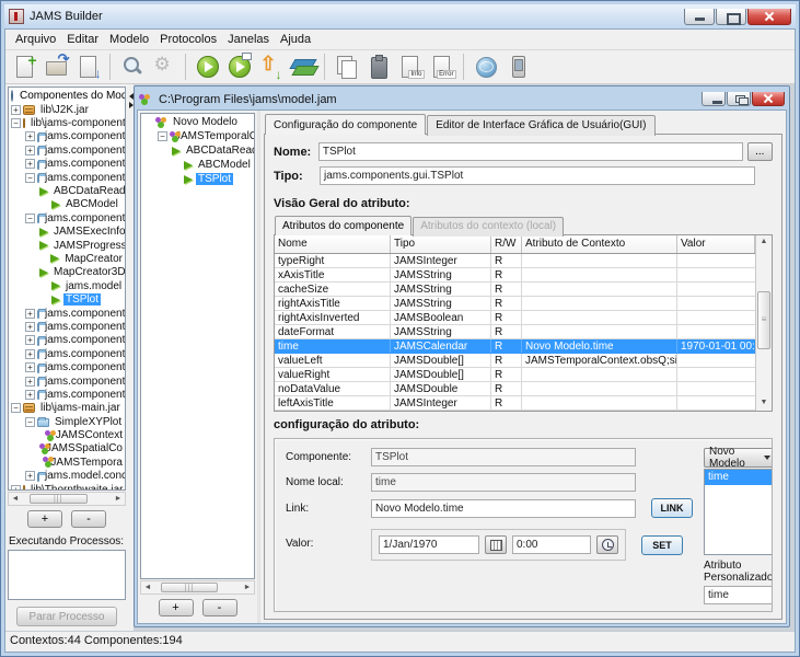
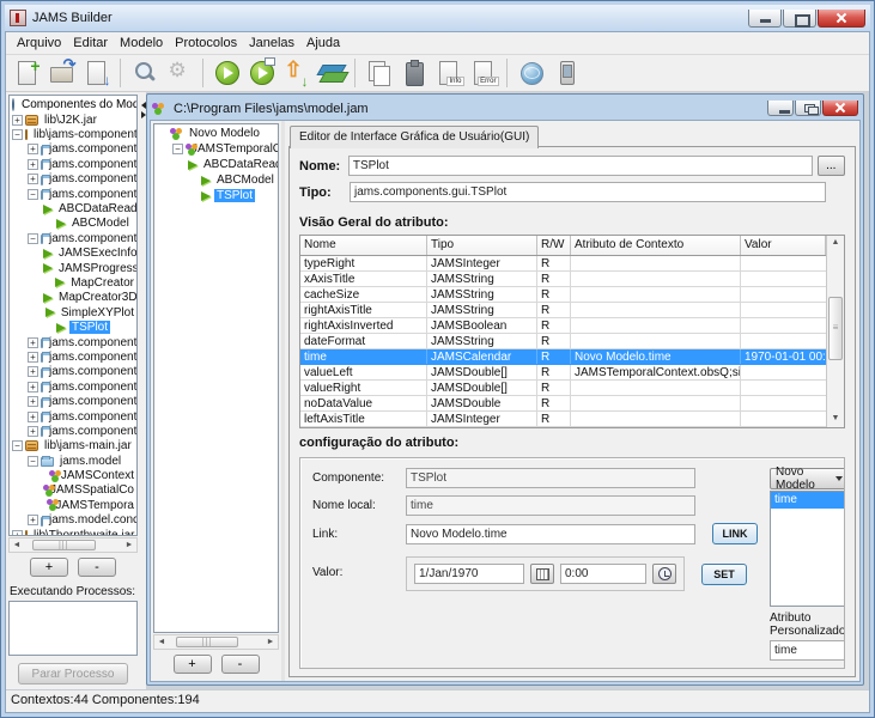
  JAMS Builder
  Arquivo
  Editar
  Modelo
  Protocolos
  Janelas
  Ajuda
  Componentes do Mod
  +
  lib\J2K.jar
  −
  lib\jams-component
  +
  jams.component
  +
  jams.component
  +
  jams.component
  −
  jams.component
  ABCDataRead
  ABCModel
  −
  jams.component
  JAMSExecInfo
  JAMSProgress
  MapCreator
  MapCreator3D
- jams.model
+ SimpleXYPlot
  TSPlot
  +
  jams.component
  +
  jams.component
  +
  jams.component
  +
  jams.component
  +
  jams.component
  +
  jams.component
  +
  jams.component
  −
  lib\jams-main.jar
  −
- SimpleXYPlot
+ jams.model
  JAMSContext
  JAMSSpatialCo
  JAMSTempora
  +
  jams.model.conc
  +
  -
  Executando Processos:
  Parar Processo
  C:\Program Files\jams\model.jam
  Novo Modelo
  −
  AMSTemporalC
  ABCDataRea
  ABCModel
  TSPlot
  +
  -
- Configuração do componente
  Editor de Interface Gráfica de Usuário(GUI)
  Nome:
  TSPlot
  ...
  Tipo:
  jams.components.gui.TSPlot
  Visão Geral do atributo:
- Atributos do componente
- Atributos do contexto (local)
  Nome
  Tipo
  R/W
  Atributo de Contexto
  Valor
  typeRight
  JAMSInteger
  R
  xAxisTitle
  JAMSString
  R
  cacheSize
  JAMSString
  R
  rightAxisTitle
  JAMSString
  R
  rightAxisInverted
  JAMSBoolean
  R
  dateFormat
  JAMSString
  R
  time
  JAMSCalendar
  R
  Novo Modelo.time
  1970-01-01 00:
  valueLeft
  JAMSDouble[]
  R
  JAMSTemporalContext.obsQ;si
  valueRight
  JAMSDouble[]
  R
  noDataValue
  JAMSDouble
  R
  leftAxisTitle
  JAMSInteger
  R
  configuração do atributo:
  Componente:
  TSPlot
  Nome local:
  time
  Link:
  Novo Modelo.time
  LINK
  Valor:
  1/Jan/1970
  0:00
  SET
  Novo Modelo
  time
  Atributo Personalizado
  time
  Contextos:44 Componentes:194
